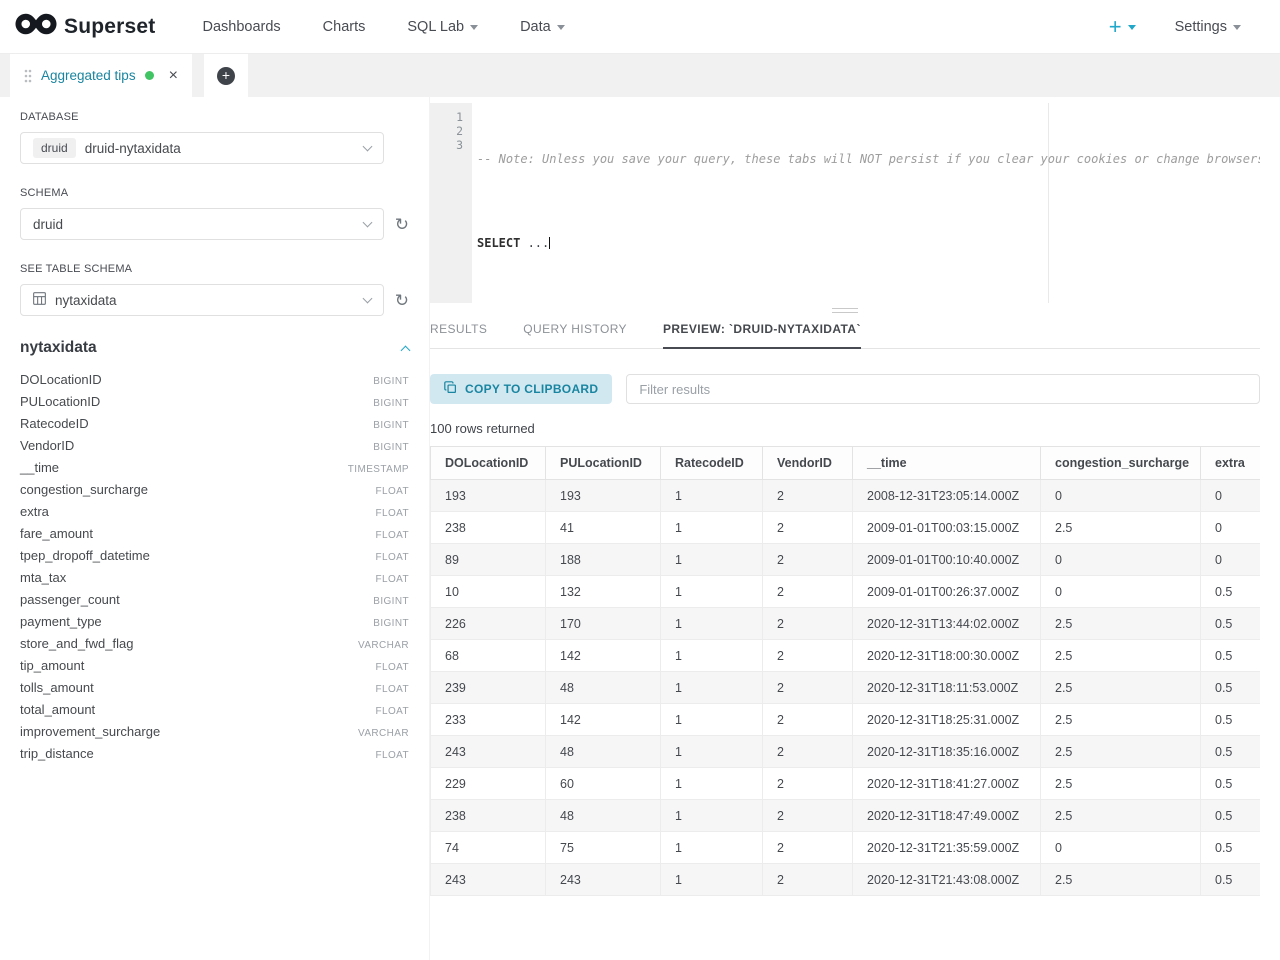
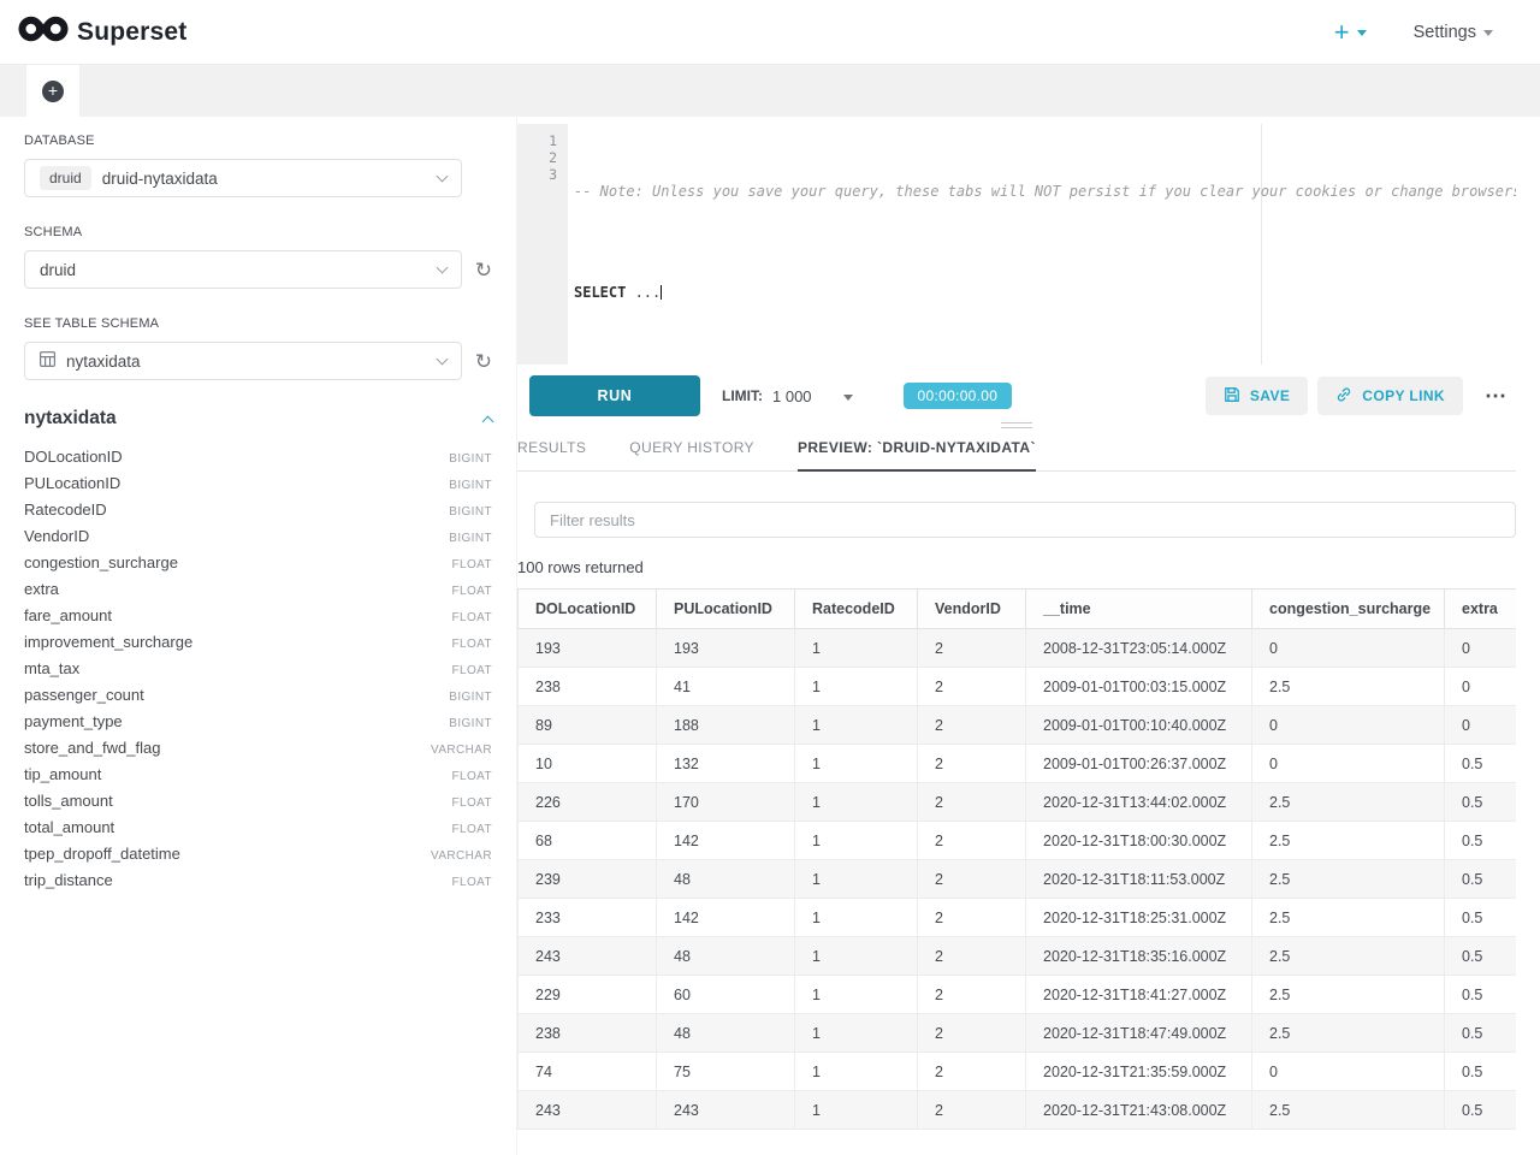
  Superset
- Dashboards
- Charts
- SQL Lab
- Data
  +
  Settings
- Aggregated tips
- ×
  +
  DATABASE
  druid
  druid-nytaxidata
  SCHEMA
  druid
  ↻
  SEE TABLE SCHEMA
  nytaxidata
  ↻
  nytaxidata
  DOLocationID
  BIGINT
  PULocationID
  BIGINT
  RatecodeID
  BIGINT
  VendorID
  BIGINT
- __time
- TIMESTAMP
  congestion_surcharge
  FLOAT
  extra
  FLOAT
  fare_amount
  FLOAT
- tpep_dropoff_datetime
+ improvement_surcharge
  FLOAT
  mta_tax
  FLOAT
  passenger_count
  BIGINT
  payment_type
  BIGINT
  store_and_fwd_flag
  VARCHAR
  tip_amount
  FLOAT
  tolls_amount
  FLOAT
  total_amount
  FLOAT
- improvement_surcharge
+ tpep_dropoff_datetime
  VARCHAR
  trip_distance
  FLOAT
  1
  2
  3
  -- Note: Unless you save your query, these tabs will NOT persist if you clear your cookies or change browser
  SELECT ...
+ RUN
+ LIMIT:
+ 1 000
+ 00:00:00.00
+ SAVE
+ COPY LINK
+ ⋯
  RESULTS
  QUERY HISTORY
  PREVIEW: `DRUID-NYTAXIDATA`
- COPY TO CLIPBOARD
  Filter results
  100 rows returned
  DOLocationID	PULocationID	RatecodeID	VendorID	__time	congestion_surcharge	extra
  193	193	1	2	2008-12-31T23:05:14.000Z	0	0
  238	41	1	2	2009-01-01T00:03:15.000Z	2.5	0
  89	188	1	2	2009-01-01T00:10:40.000Z	0	0
  10	132	1	2	2009-01-01T00:26:37.000Z	0	0.5
  226	170	1	2	2020-12-31T13:44:02.000Z	2.5	0.5
  68	142	1	2	2020-12-31T18:00:30.000Z	2.5	0.5
  239	48	1	2	2020-12-31T18:11:53.000Z	2.5	0.5
  233	142	1	2	2020-12-31T18:25:31.000Z	2.5	0.5
  243	48	1	2	2020-12-31T18:35:16.000Z	2.5	0.5
  229	60	1	2	2020-12-31T18:41:27.000Z	2.5	0.5
  238	48	1	2	2020-12-31T18:47:49.000Z	2.5	0.5
  74	75	1	2	2020-12-31T21:35:59.000Z	0	0.5
  243	243	1	2	2020-12-31T21:43:08.000Z	2.5	0.5
